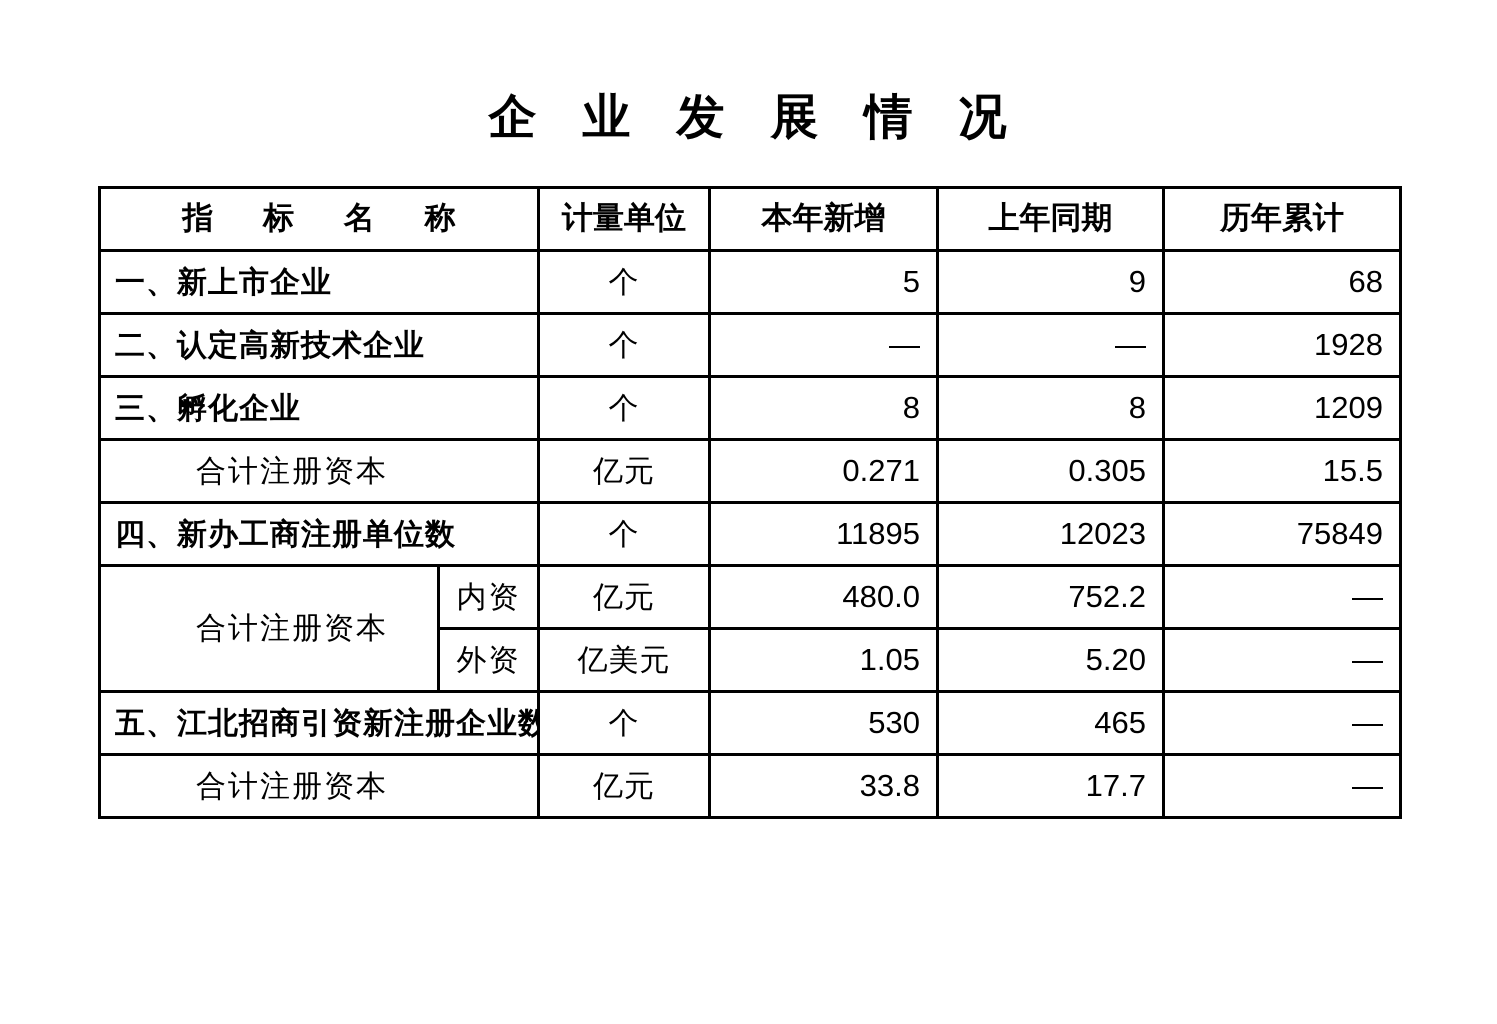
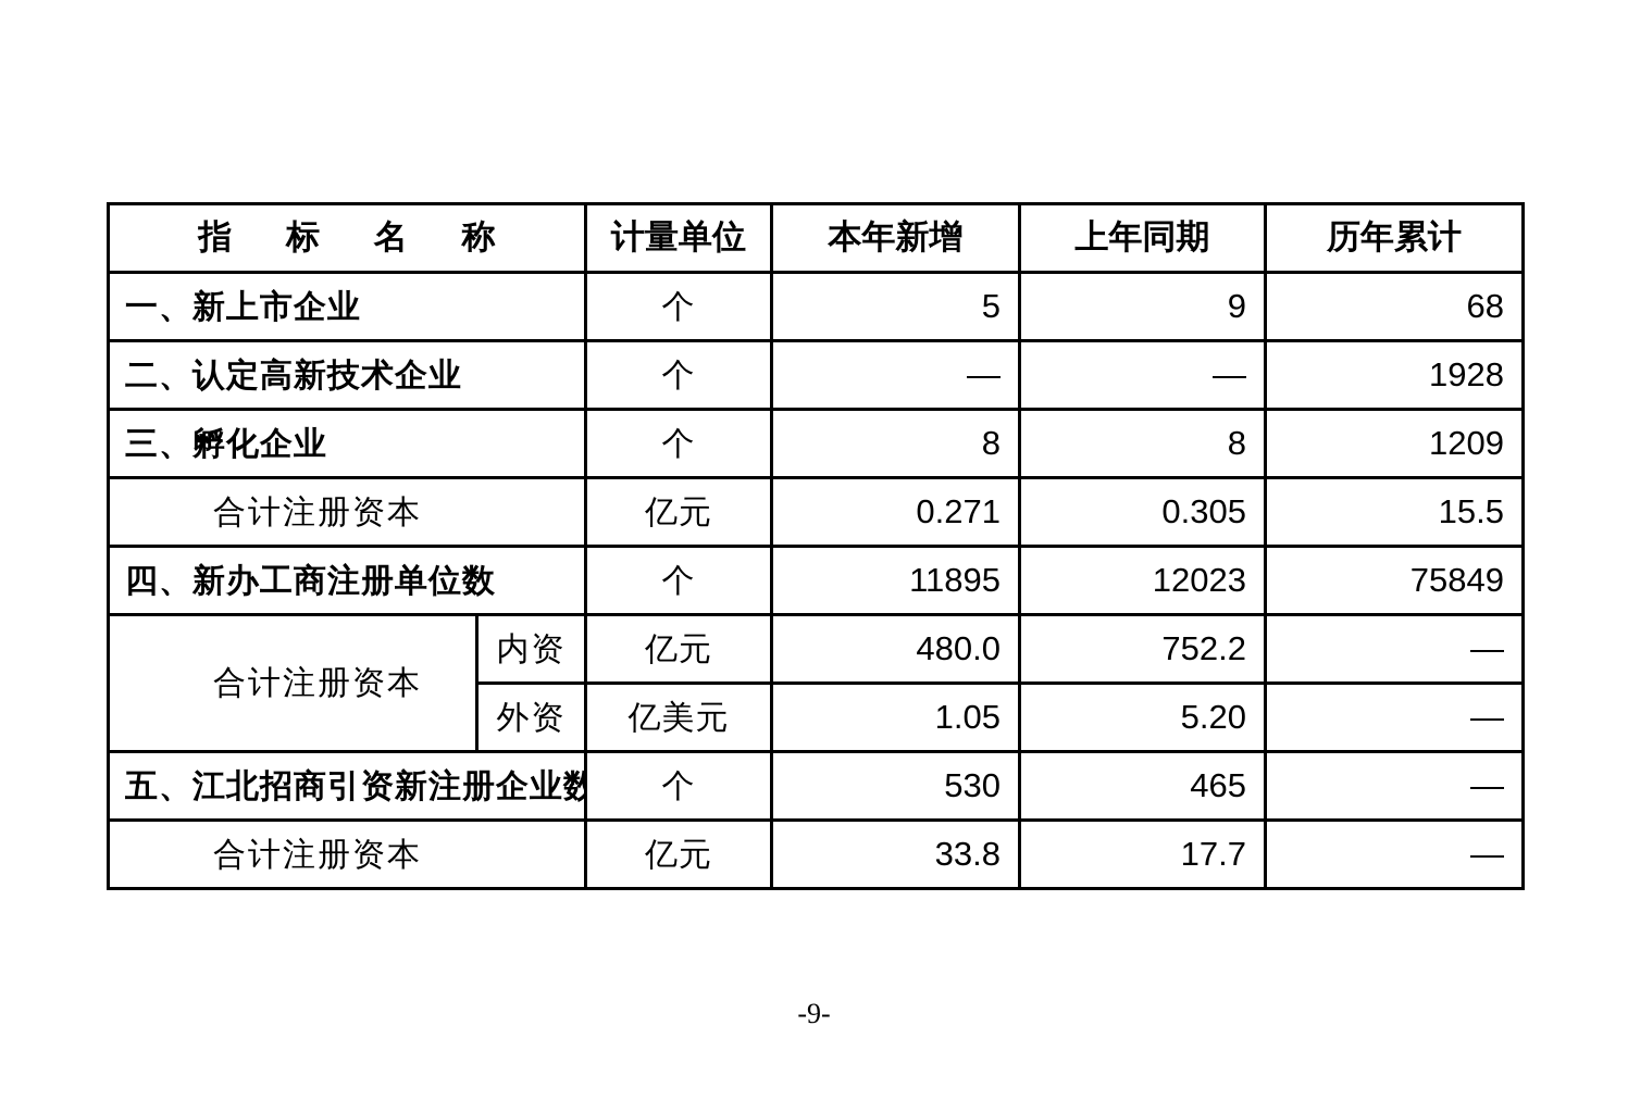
- 企 业 发 展 情 况
  指 标 名 称	计量单位	本年新增	上年同期	历年累计
  一、新上市企业	个	5	9	68
  二、认定高新技术企业	个	—	—	1928
  三、孵化企业	个	8	8	1209
  合计注册资本	亿元	0.271	0.305	15.5
  四、新办工商注册单位数	个	11895	12023	75849
  合计注册资本	内资	亿元	480.0	752.2	—
  外资	亿美元	1.05	5.20	—
  五、江北招商引资新注册企业数	个	530	465	—
  合计注册资本	亿元	33.8	17.7	—
+ -9-
